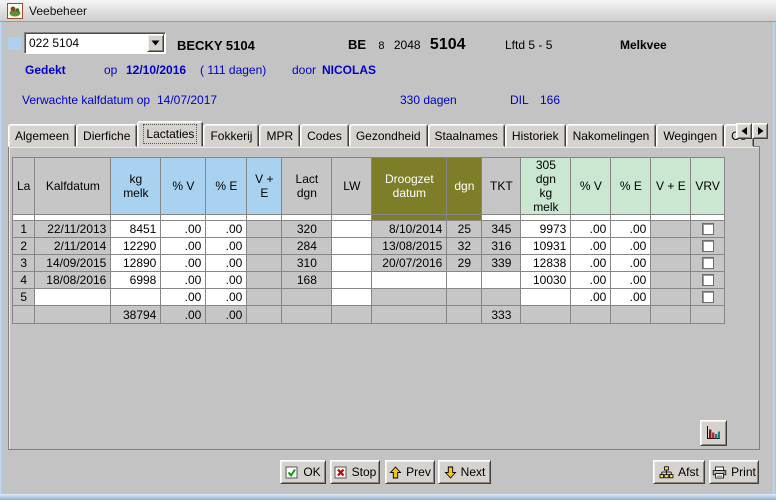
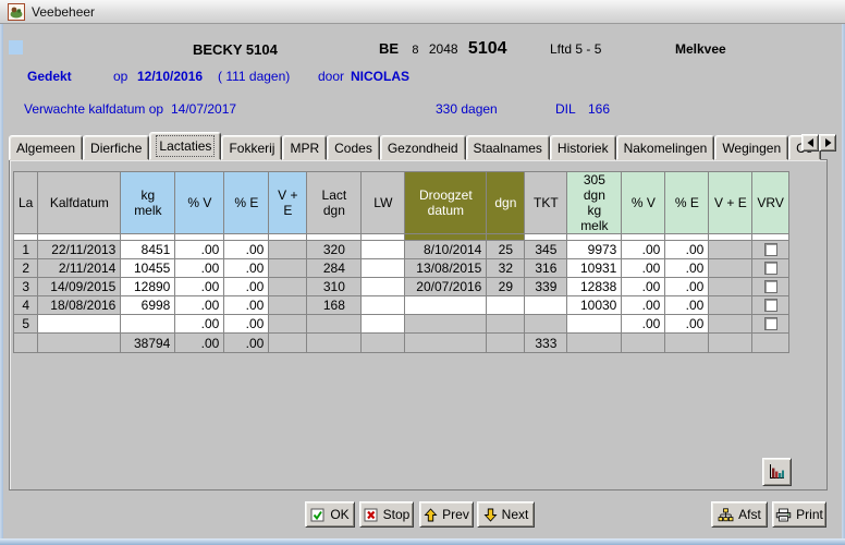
  Veebeheer
- 022 5104
  BECKY 5104
  BE 8 2048 5104
  Lftd 5 - 5
  Melkvee
  Gedekt
  op
  12/10/2016
  ( 111 dagen)
  door
  NICOLAS
  Verwachte kalfdatum op
  14/07/2017
  330 dagen
  DIL
  166
  Algemeen
  Dierfiche
  Lactaties
  Fokkerij
  MPR
  Codes
  Gezondheid
  Staalnames
  Historiek
  Nakomelingen
  Wegingen
  La	Kalfdatum	kg melk	% V	% E	V + E	Lact dgn	LW	Droogzet datum	dgn	TKT	305 dgn kg melk	% V	% E	V + E	VRV
  1	22/11/2013	8451	.00	.00		320		8/10/2014	25	345	9973	.00	.00
- 2	2/11/2014	12290	.00	.00		284		13/08/2015	32	316	10931	.00	.00
+ 2	2/11/2014	10455	.00	.00		284		13/08/2015	32	316	10931	.00	.00
  3	14/09/2015	12890	.00	.00		310		20/07/2016	29	339	12838	.00	.00
  4	18/08/2016	6998	.00	.00		168					10030	.00	.00
  5			.00	.00								.00	.00
  		38794	.00	.00						333
  OK
  Stop
  Prev
  Next
  Afst
  Print
